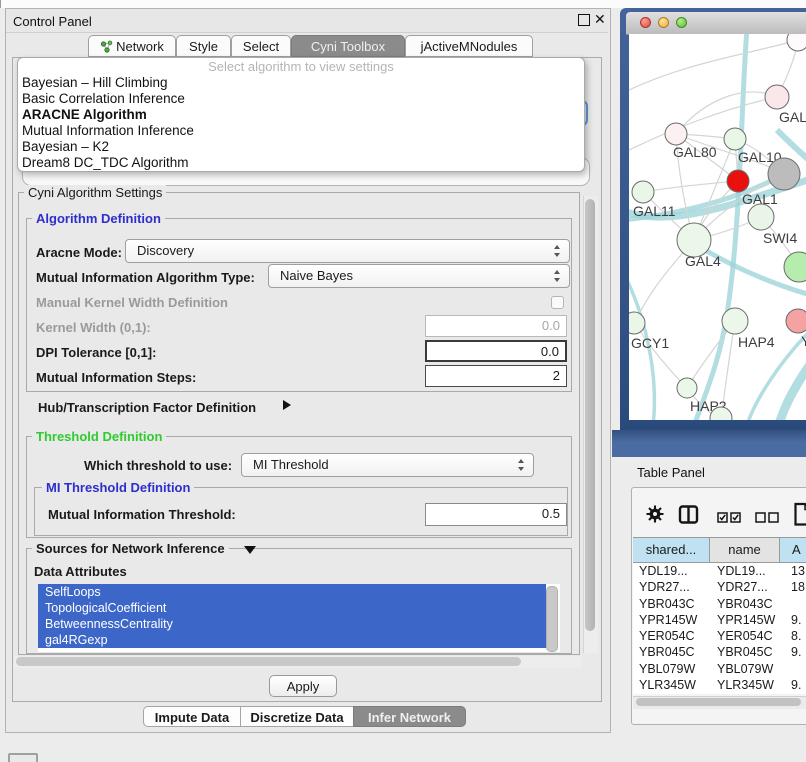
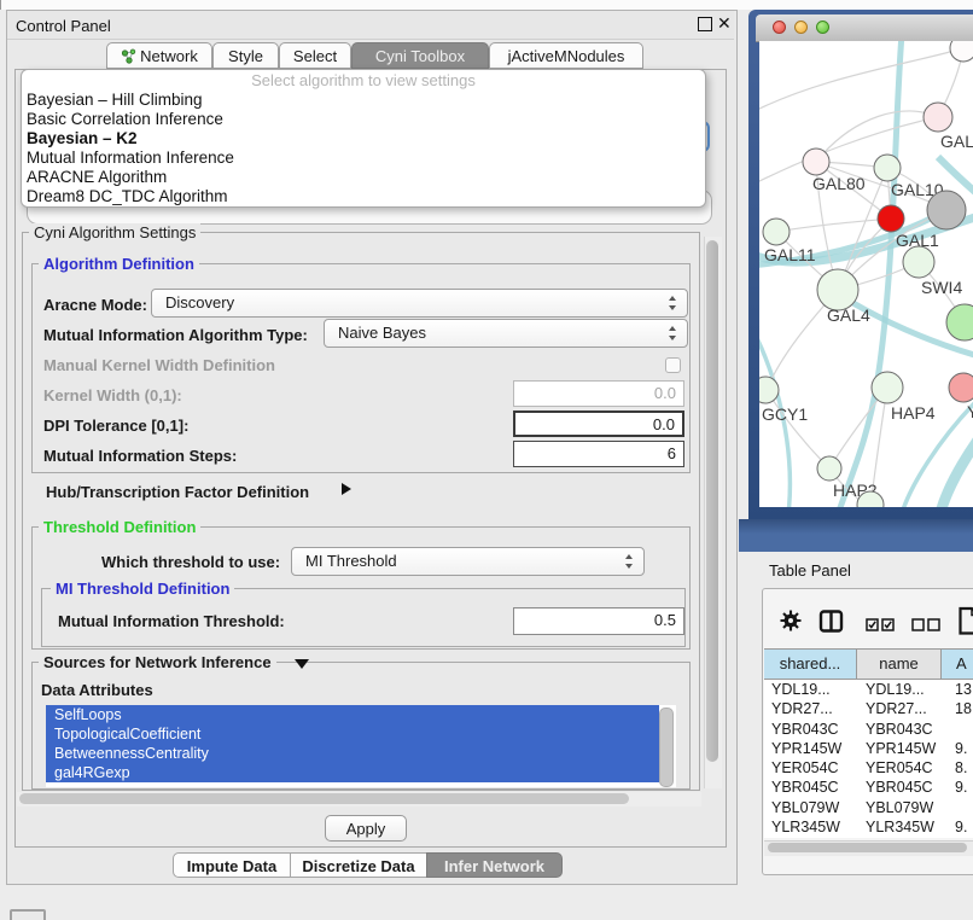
  Control Panel
  ✕
  Network
  Style
  Select
  Cyni Toolbox
  jActiveMNodules
  Cyni Algorithm Settings
  Algorithm Definition
  Aracne Mode:
  Discovery
  Mutual Information Algorithm Type:
  Naive Bayes
  Manual Kernel Width Definition
  Kernel Width (0,1):
  0.0
  DPI Tolerance [0,1]:
  0.0
  Mutual Information Steps:
- 2
+ 6
  Hub/Transcription Factor Definition
  Threshold Definition
  Which threshold to use:
  MI Threshold
  MI Threshold Definition
  Mutual Information Threshold:
  0.5
  Sources for Network Inference
  Data Attributes
  SelfLoops
  TopologicalCoefficient
  BetweennessCentrality
  gal4RGexp
  Apply
  Impute Data
  Discretize Data
  Infer Network
  Select algorithm to view settings
  Bayesian – Hill Climbing
  Basic Correlation Inference
- ARACNE Algorithm
+ Bayesian – K2
  Mutual Information Inference
- Bayesian – K2
+ ARACNE Algorithm
  Dream8 DC_TDC Algorithm
  GAL
  GAL80
  GAL10
  GAL1
  GAL11
  SWI4
  GAL4
  GCY1
  HAP4
  HAP2
  Table Panel
  shared...
  name
  A
  YDL19...
  YDL19...
  13
  YDR27...
  YDR27...
  18
  YBR043C
  YBR043C
  YPR145W
  YPR145W
  9.
  YER054C
  YER054C
  8.
  YBR045C
  YBR045C
  9.
  YBL079W
  YBL079W
  YLR345W
  YLR345W
  9.
